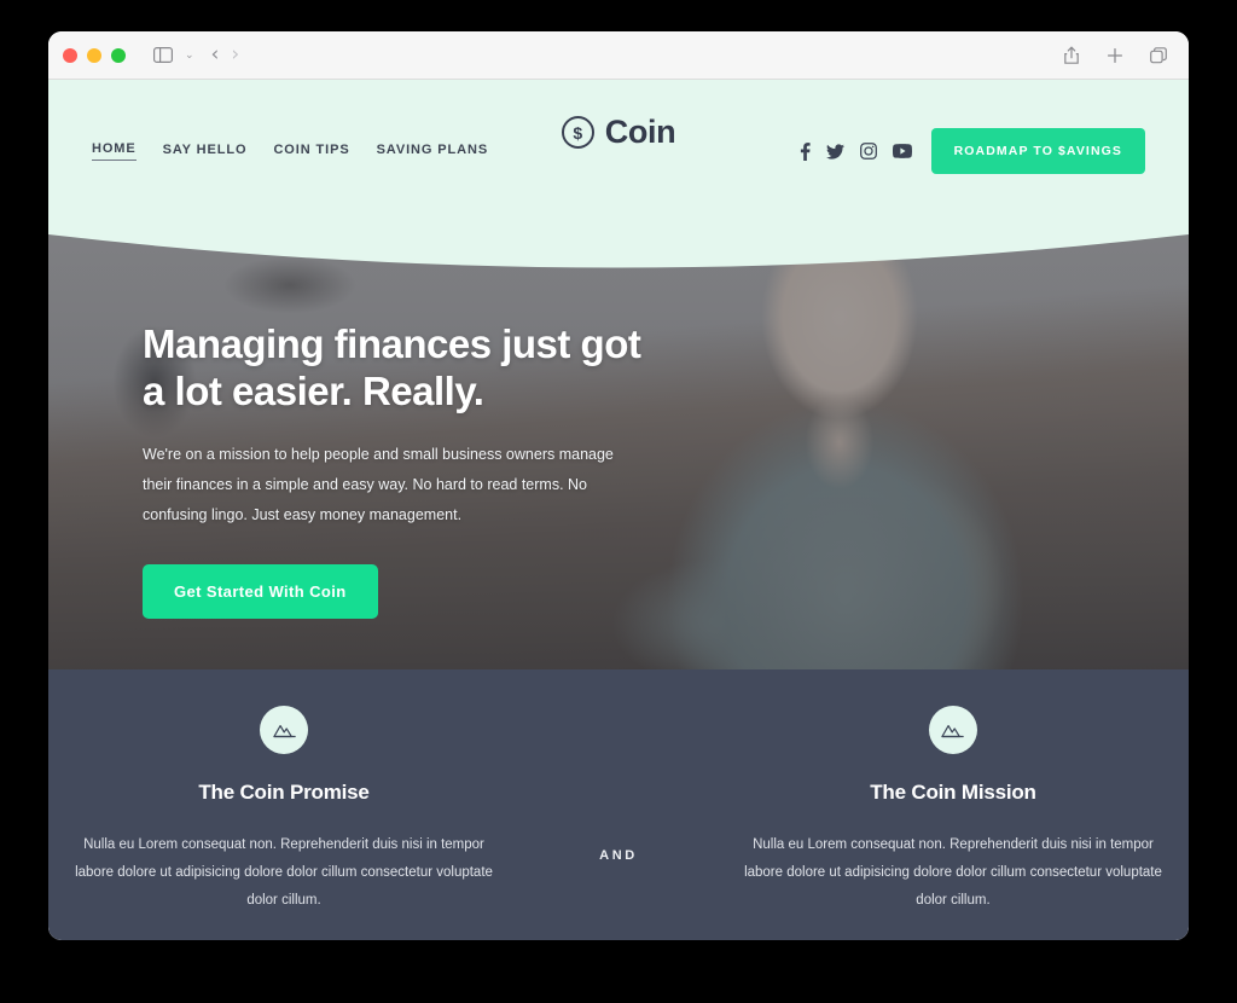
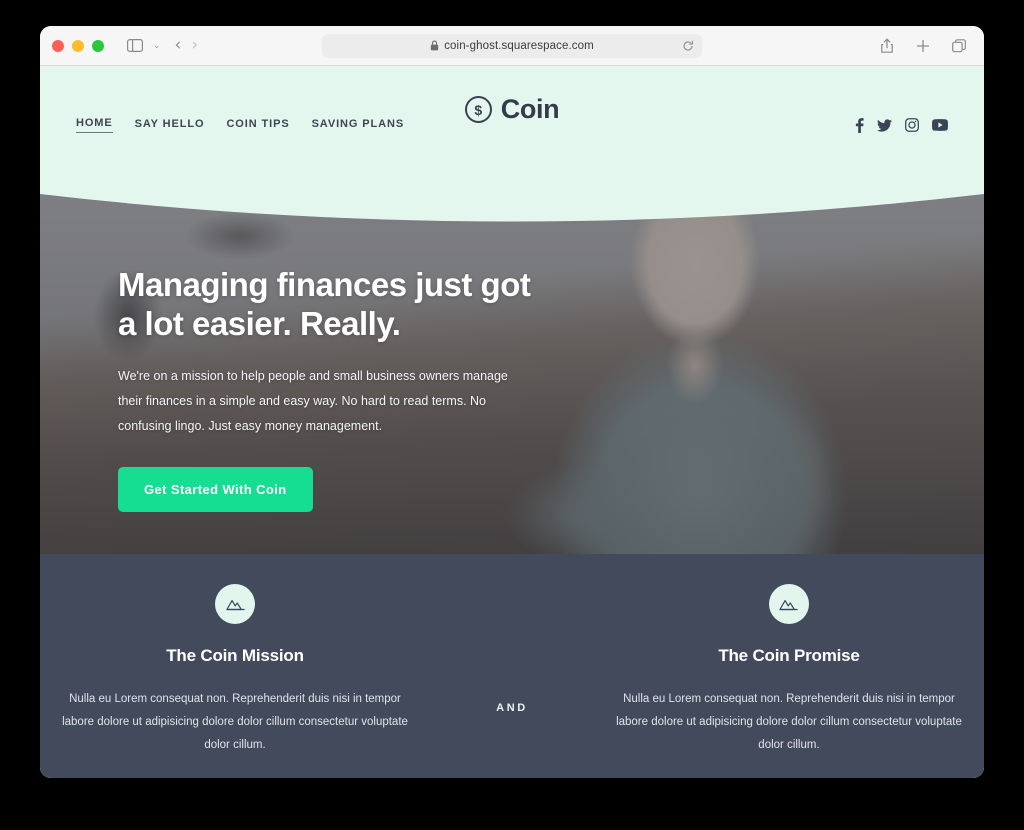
  ⌄
  ‹
  ›
+ coin-ghost.squarespace.com
  HOME
  SAY HELLO
  COIN TIPS
  SAVING PLANS
- ROADMAP TO $AVINGS
  $
  Coin
  Managing finances just got a lot easier. Really.
  We're on a mission to help people and small business owners manage their finances in a simple and easy way. No hard to read terms. No confusing lingo. Just easy money management.
  Get Started With Coin
- The Coin Promise
+ The Coin Mission
  Nulla eu Lorem consequat non. Reprehenderit duis nisi in tempor labore dolore ut adipisicing dolore dolor cillum consectetur voluptate dolor cillum.
  AND
- The Coin Mission
+ The Coin Promise
  Nulla eu Lorem consequat non. Reprehenderit duis nisi in tempor labore dolore ut adipisicing dolore dolor cillum consectetur voluptate dolor cillum.
